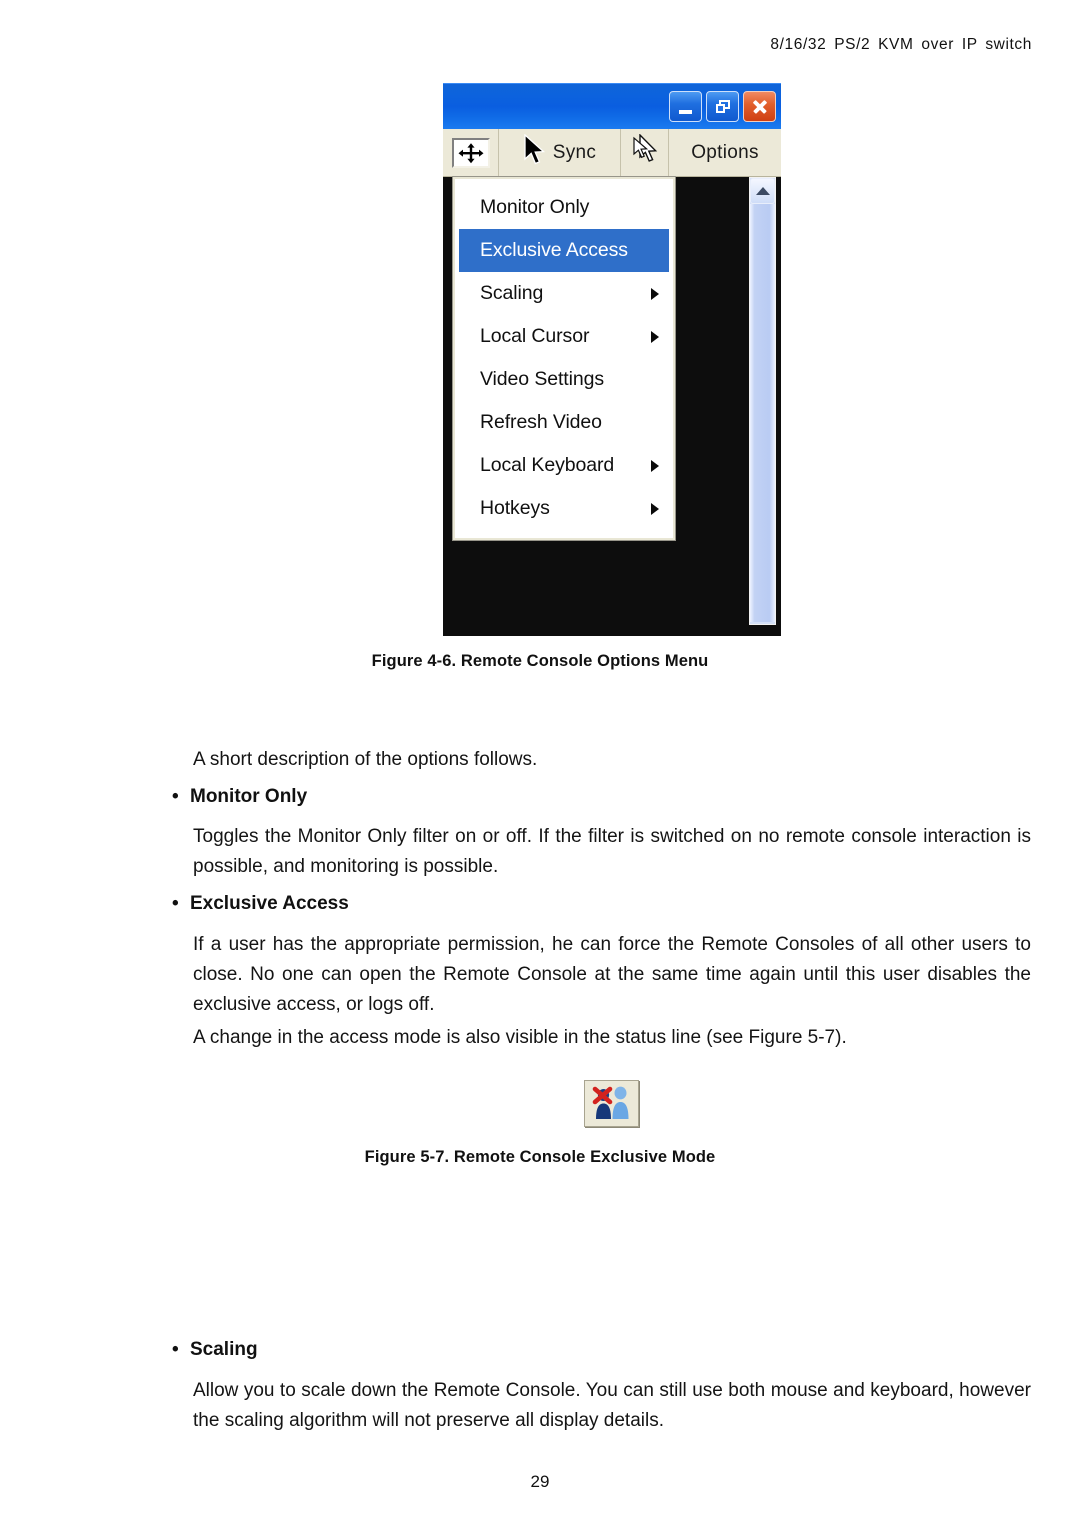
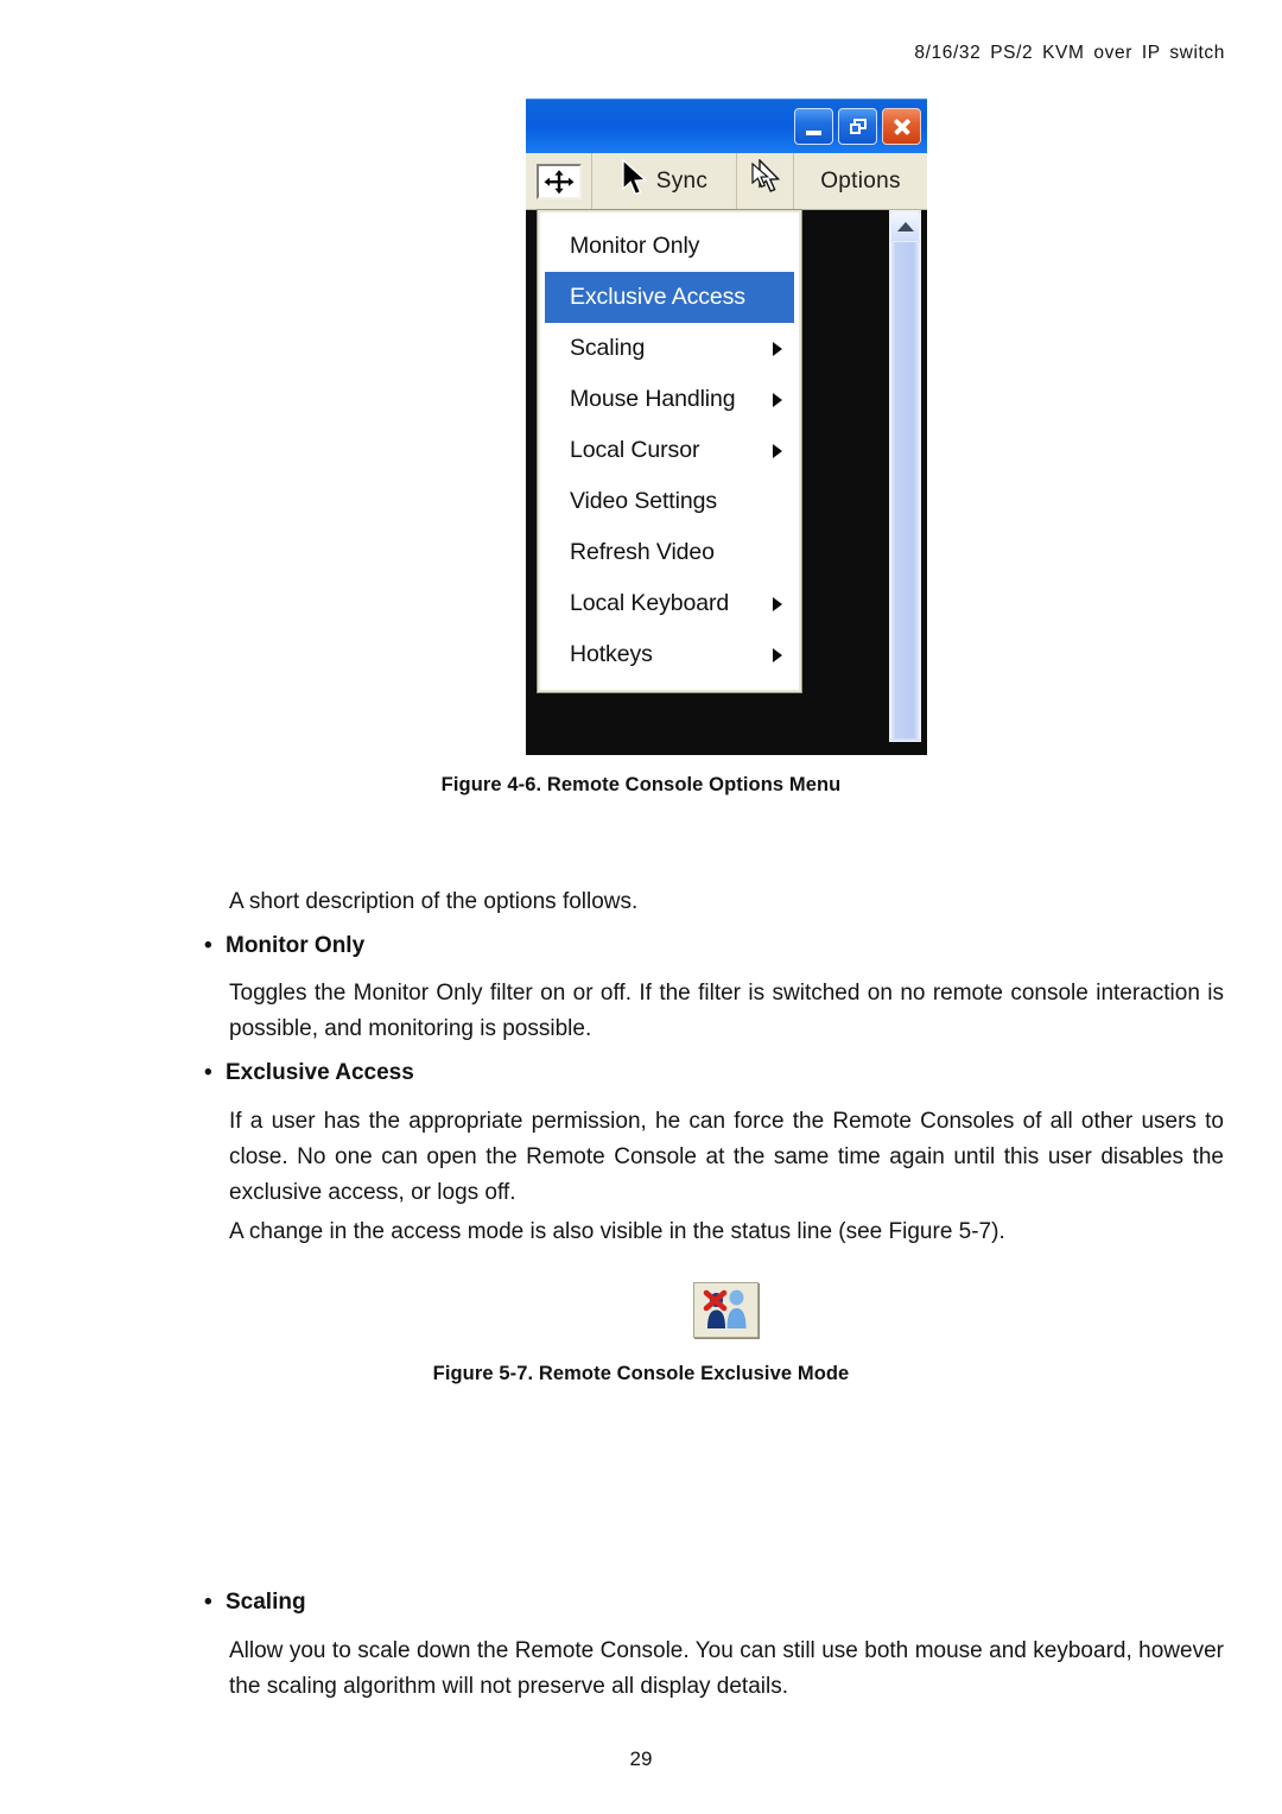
  8/16/32 PS/2 KVM over IP switch
  Sync
  Options
  Monitor Only
  Exclusive Access
  Scaling
+ Mouse Handling
  Local Cursor
  Video Settings
  Refresh Video
  Local Keyboard
  Hotkeys
  Figure 4-6. Remote Console Options Menu
  A short description of the options follows.
  • Monitor Only
  Toggles the Monitor Only filter on or off. If the filter is switched on no remote console interaction is possible, and monitoring is possible.
  • Exclusive Access
  If a user has the appropriate permission, he can force the Remote Consoles of all other users to close. No one can open the Remote Console at the same time again until this user disables the exclusive access, or logs off.
  A change in the access mode is also visible in the status line (see Figure 5-7).
  Figure 5-7. Remote Console Exclusive Mode
  • Scaling
  Allow you to scale down the Remote Console. You can still use both mouse and keyboard, however the scaling algorithm will not preserve all display details.
  29
